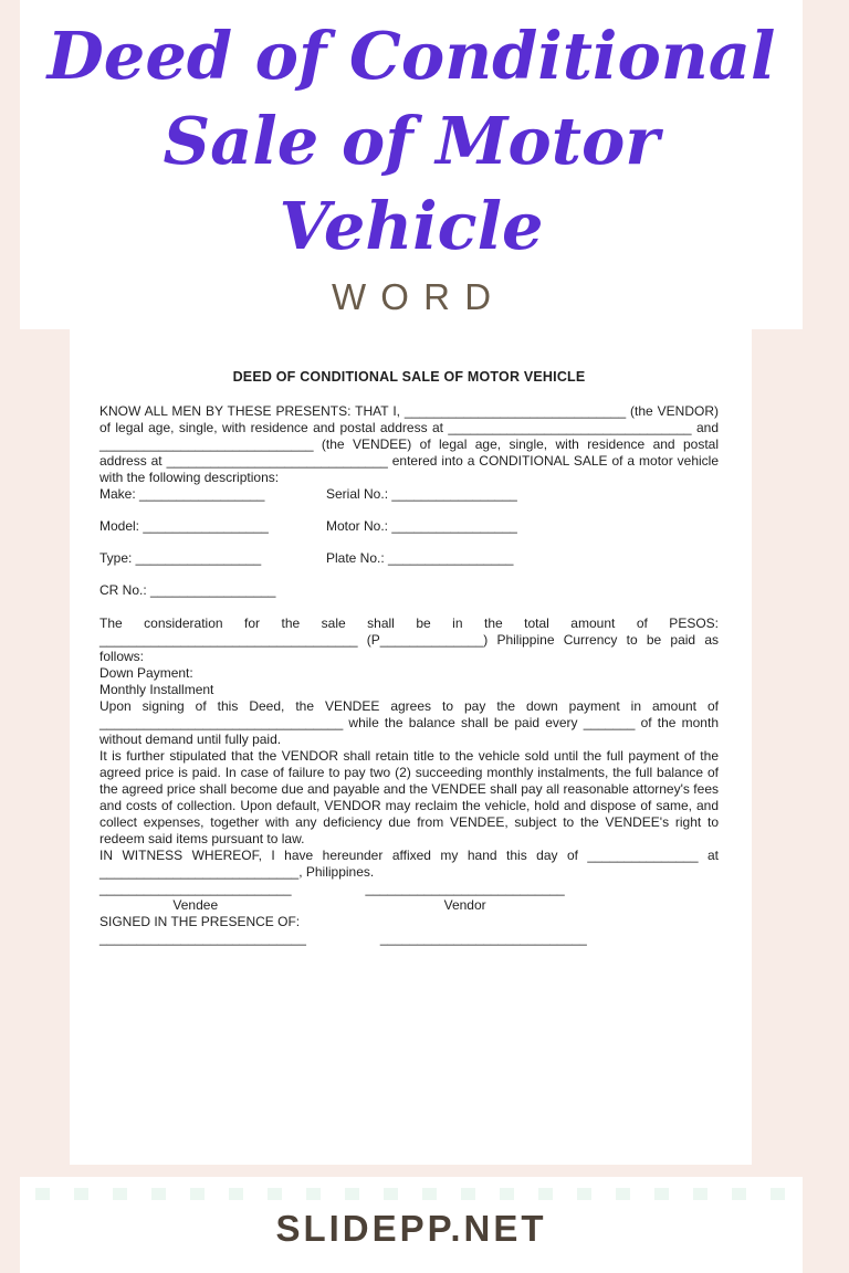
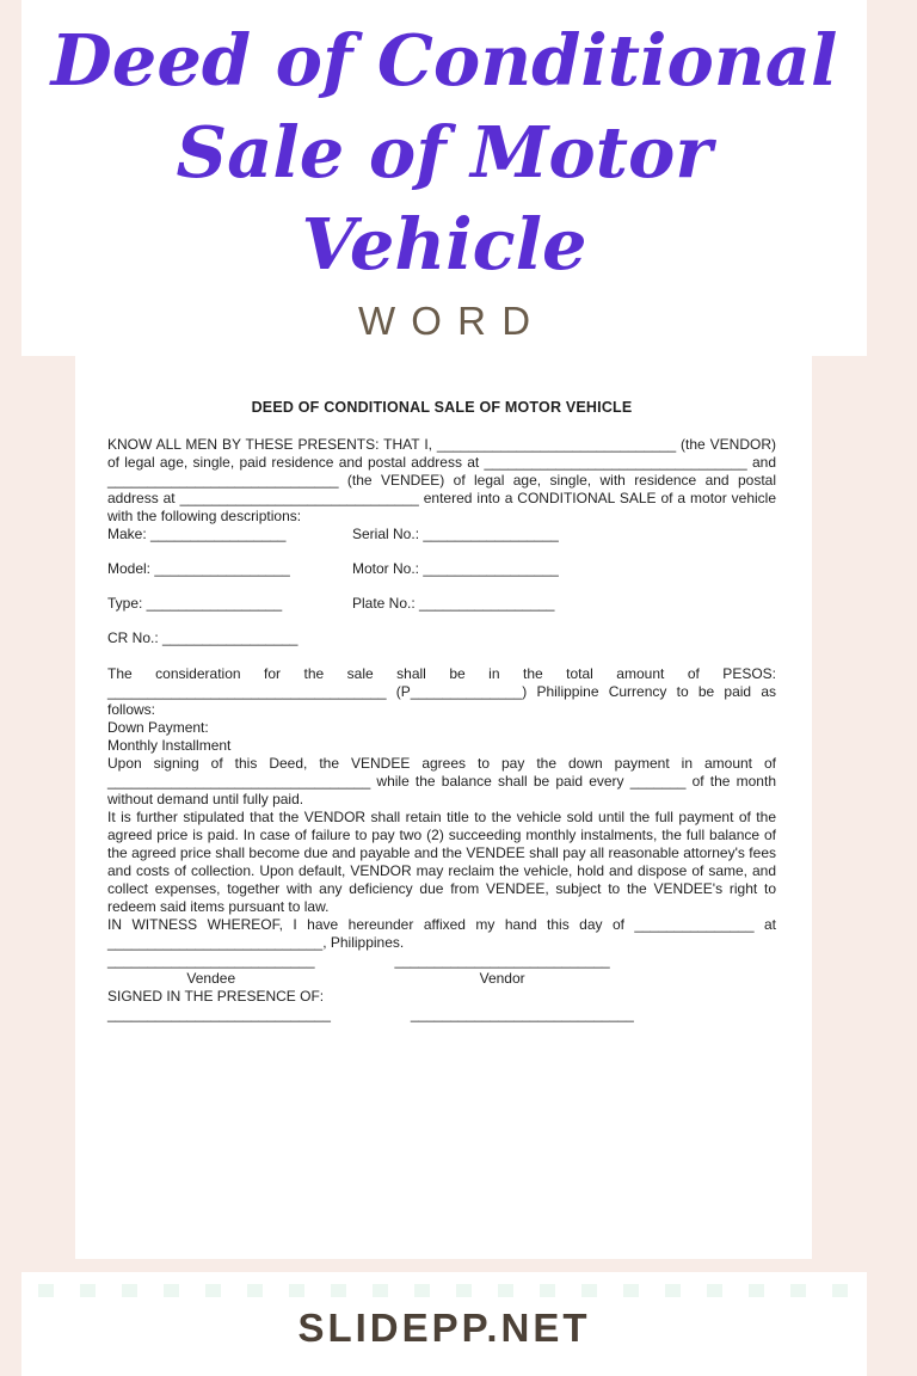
  Deed of Conditional
  Sale of Motor
  Vehicle
  WORD
  DEED OF CONDITIONAL SALE OF MOTOR VEHICLE
- KNOW ALL MEN BY THESE PRESENTS: THAT I, ______________________________ (the VENDOR) of legal age, single, with residence and postal address at _________________________________ and _____________________________ (the VENDEE) of legal age, single, with residence and postal address at ______________________________ entered into a CONDITIONAL SALE of a motor vehicle with the following descriptions:
+ KNOW ALL MEN BY THESE PRESENTS: THAT I, ______________________________ (the VENDOR) of legal age, single, paid residence and postal address at _________________________________ and _____________________________ (the VENDEE) of legal age, single, with residence and postal address at ______________________________ entered into a CONDITIONAL SALE of a motor vehicle with the following descriptions:
  Make: _________________
  Serial No.: _________________
  Model: _________________
  Motor No.: _________________
  Type: _________________
  Plate No.: _________________
  CR No.: _________________
  The consideration for the sale shall be in the total amount of PESOS: ___________________________________ (P______________) Philippine Currency to be paid as follows:
  Down Payment:
  Monthly Installment
  Upon signing of this Deed, the VENDEE agrees to pay the down payment in amount of _________________________________ while the balance shall be paid every _______ of the month without demand until fully paid.
  It is further stipulated that the VENDOR shall retain title to the vehicle sold until the full payment of the agreed price is paid. In case of failure to pay two (2) succeeding monthly instalments, the full balance of the agreed price shall become due and payable and the VENDEE shall pay all reasonable attorney's fees and costs of collection. Upon default, VENDOR may reclaim the vehicle, hold and dispose of same, and collect expenses, together with any deficiency due from VENDEE, subject to the VENDEE's right to redeem said items pursuant to law.
  IN WITNESS WHEREOF, I have hereunder affixed my hand this day of _______________ at ___________________________, Philippines.
  __________________________
  Vendee
  ___________________________
  Vendor
  SIGNED IN THE PRESENCE OF:
  ____________________________
  ____________________________
  SLIDEPP.NET
